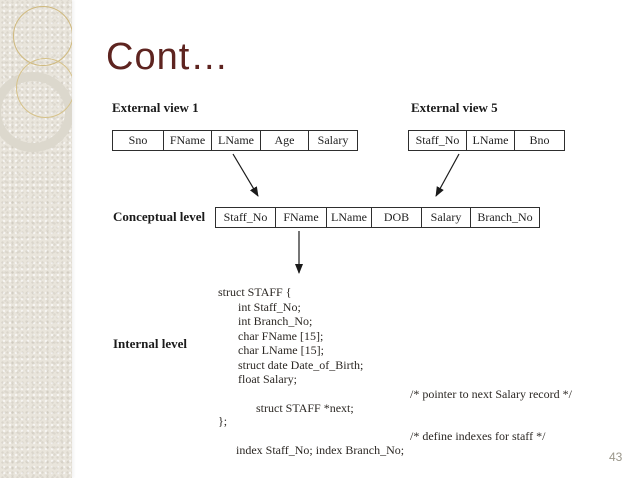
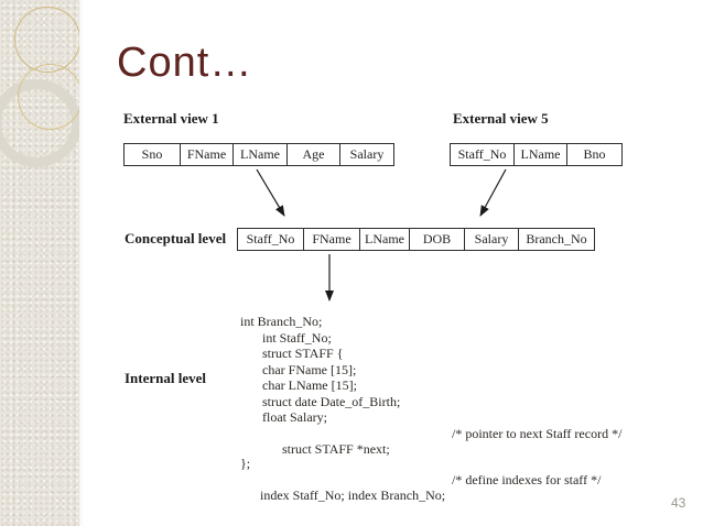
  Cont…
  External view 1
  Sno
  FName
  LName
  Age
  Salary
  External view 5
  Staff_No
  LName
  Bno
  Conceptual level
  Staff_No
  FName
  LName
  DOB
  Salary
  Branch_No
  Internal level
- struct STAFF {
+ int Branch_No;
  int Staff_No;
- int Branch_No;
+ struct STAFF {
  char FName [15];
  char LName [15];
  struct date Date_of_Birth;
  float Salary;
  struct STAFF *next;
- /* pointer to next Salary record */
+ /* pointer to next Staff record */
  };
  index Staff_No; index Branch_No;
  /* define indexes for staff */
  43
